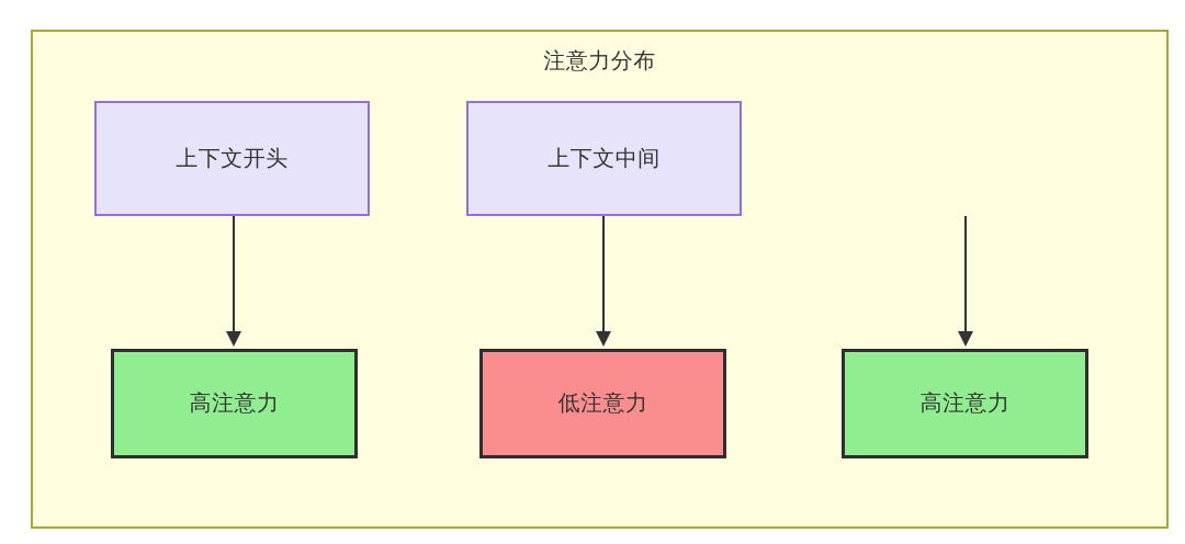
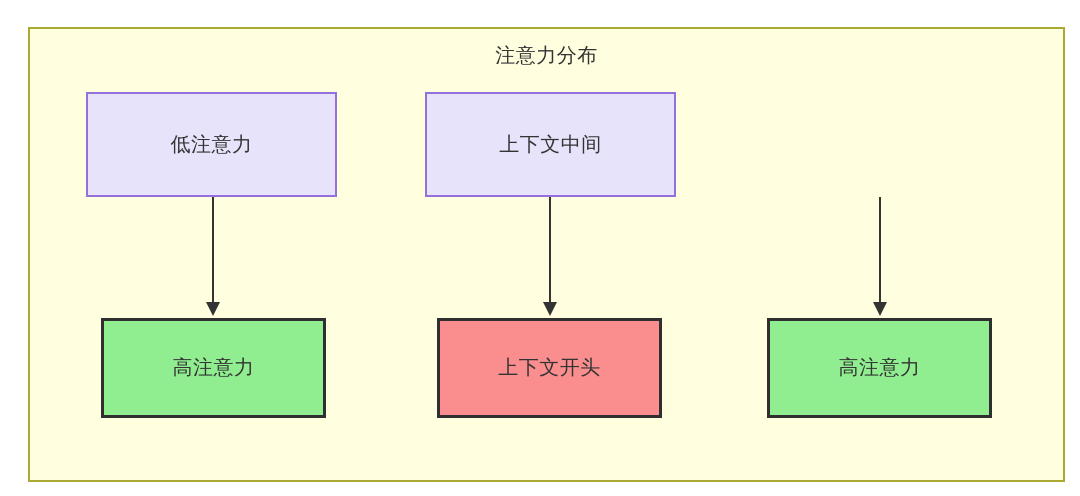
  注意力分布
- 上下文开头
+ 低注意力
  上下文中间
  高注意力
- 低注意力
+ 上下文开头
  高注意力
